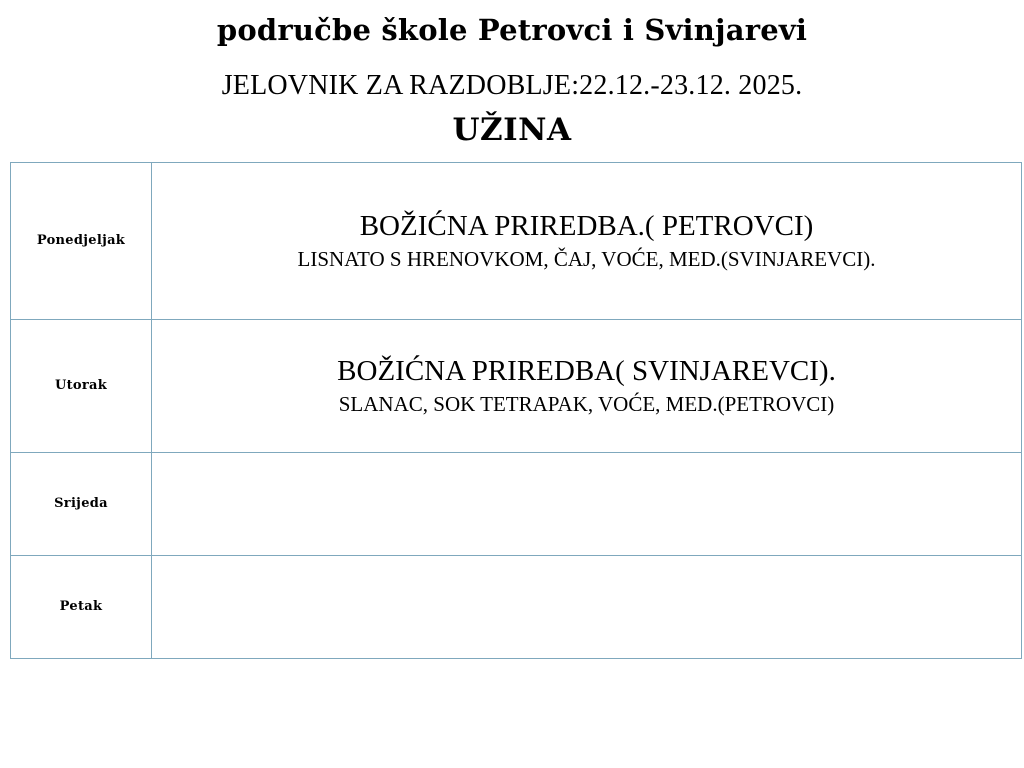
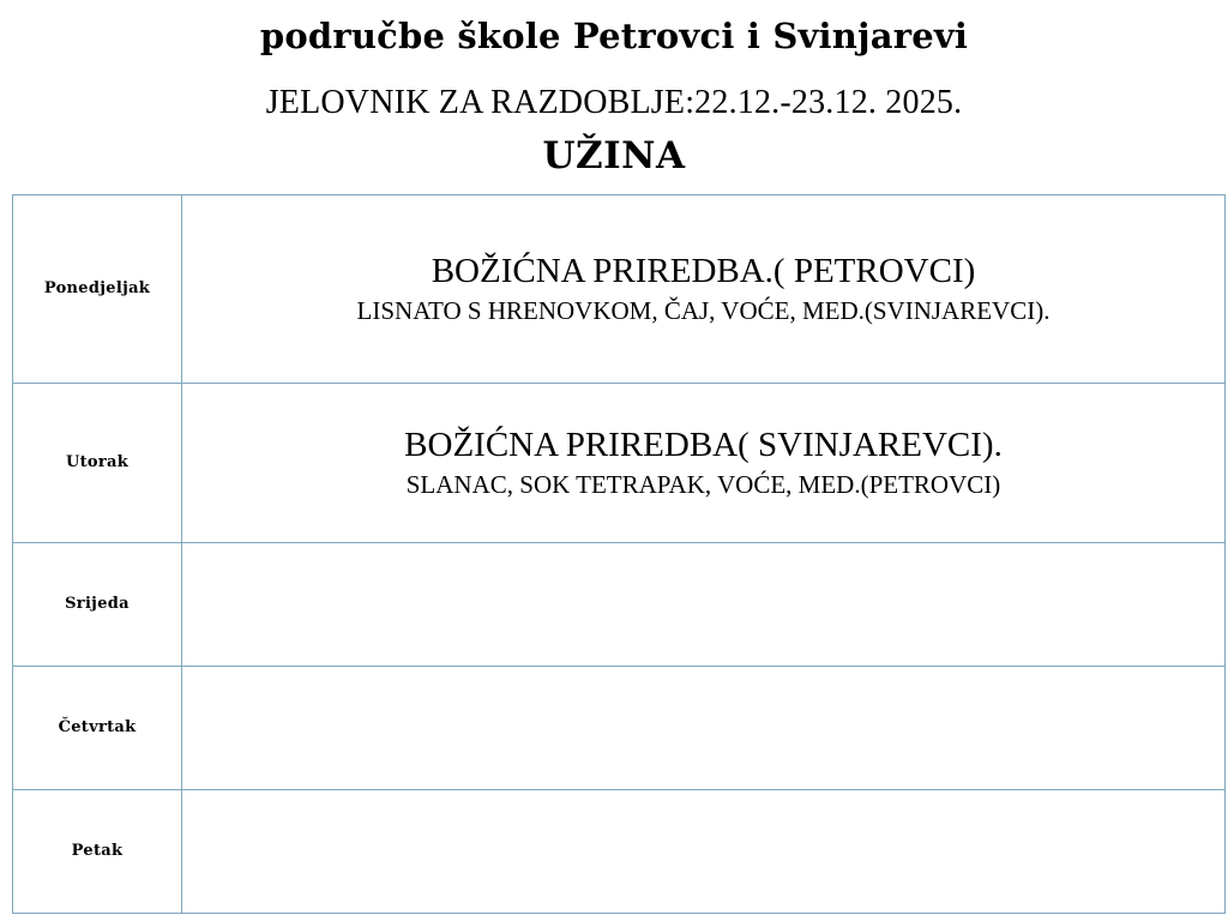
  područbe škole Petrovci i Svinjarevi
  JELOVNIK ZA RAZDOBLJE:22.12.-23.12. 2025.
  UŽINA
  Ponedjeljak	BOŽIĆNA PRIREDBA.( PETROVCI) LISNATO S HRENOVKOM, ČAJ, VOĆE, MED.(SVINJAREVCI).
  Utorak	BOŽIĆNA PRIREDBA( SVINJAREVCI). SLANAC, SOK TETRAPAK, VOĆE, MED.(PETROVCI)
  Srijeda
+ Četvrtak
  Petak
